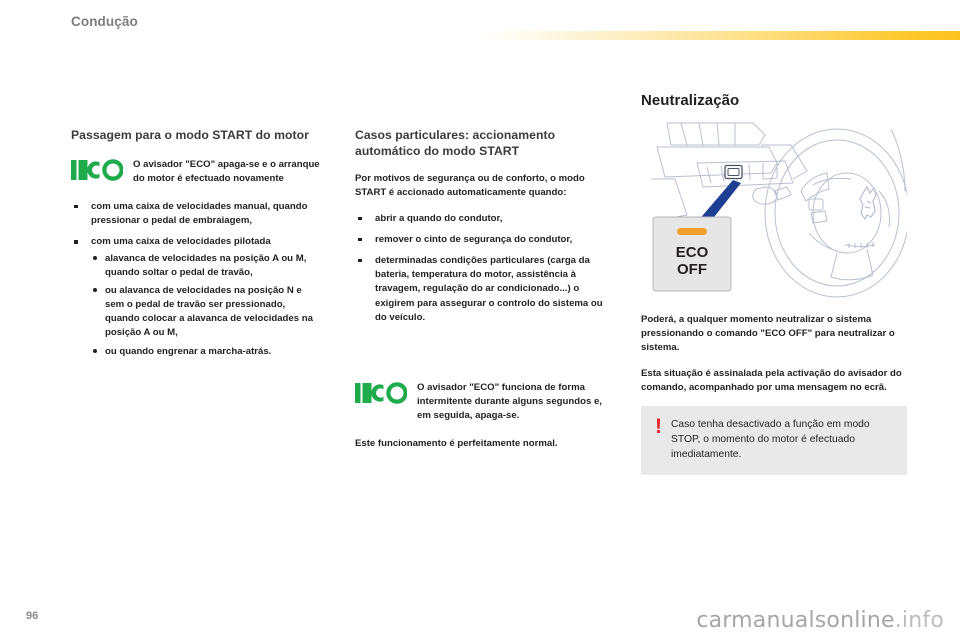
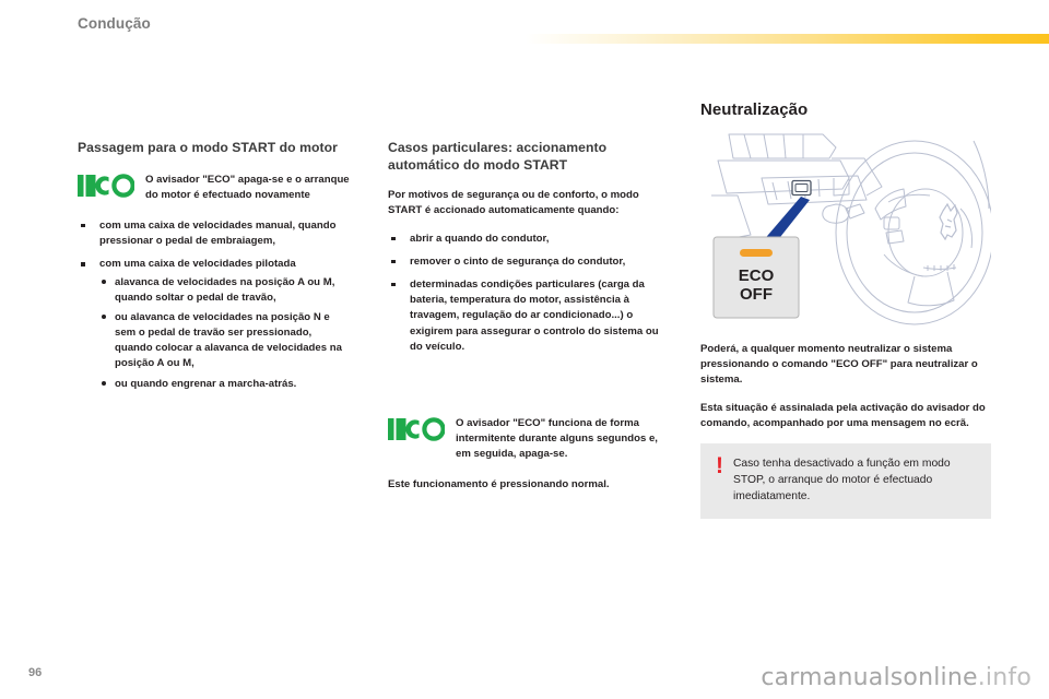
  Condução
  Passagem para o modo START do motor
  O avisador "ECO" apaga-se e o arranque do motor é efectuado novamente
  com uma caixa de velocidades manual, quando pressionar o pedal de embraiagem,
  com uma caixa de velocidades pilotada
  alavanca de velocidades na posição A ou M, quando soltar o pedal de travão,
  ou alavanca de velocidades na posição N e sem o pedal de travão ser pressionado, quando colocar a alavanca de velocidades na posição A ou M,
  ou quando engrenar a marcha-atrás.
  Casos particulares: accionamento automático do modo START
  Por motivos de segurança ou de conforto, o modo START é accionado automaticamente quando:
  abrir a quando do condutor,
  remover o cinto de segurança do condutor,
  determinadas condições particulares (carga da bateria, temperatura do motor, assistência à travagem, regulação do ar condicionado...) o exigirem para assegurar o controlo do sistema ou do veículo.
  O avisador "ECO" funciona de forma intermitente durante alguns segundos e, em seguida, apaga-se.
- Este funcionamento é perfeitamente normal.
+ Este funcionamento é pressionando normal.
  Neutralização
  ECO
  OFF
  Poderá, a qualquer momento neutralizar o sistema pressionando o comando "ECO OFF" para neutralizar o sistema.
  Esta situação é assinalada pela activação do avisador do comando, acompanhado por uma mensagem no ecrã.
  !
- Caso tenha desactivado a função em modo STOP, o momento do motor é efectuado imediatamente.
+ Caso tenha desactivado a função em modo STOP, o arranque do motor é efectuado imediatamente.
  96
  carmanualsonline.info
